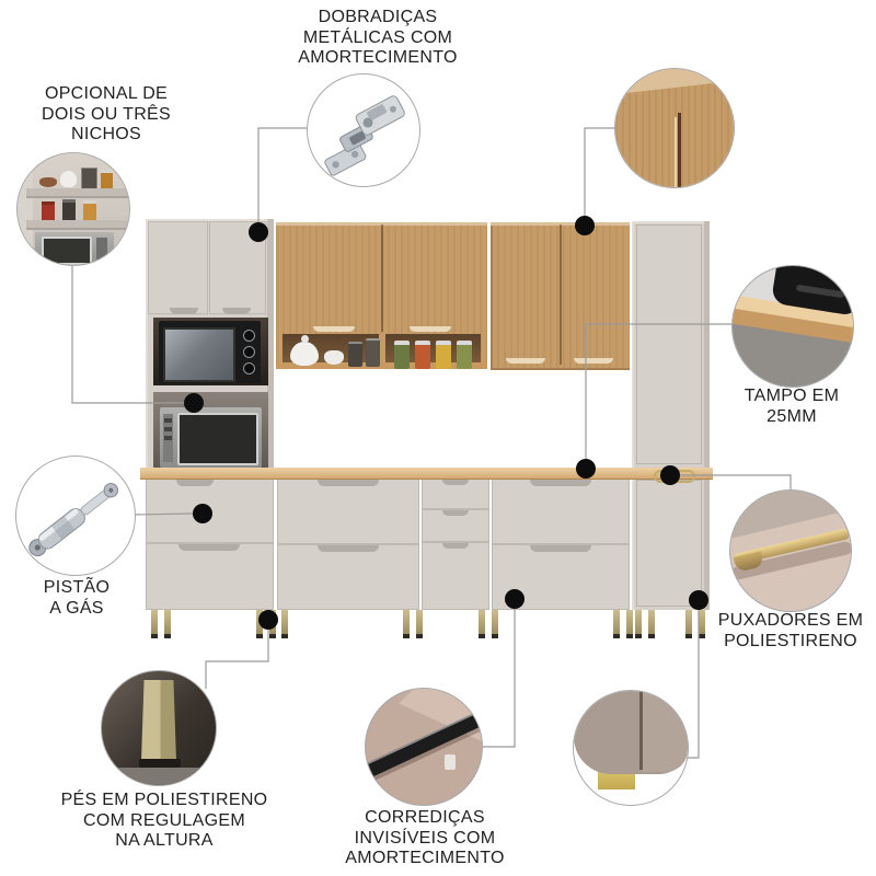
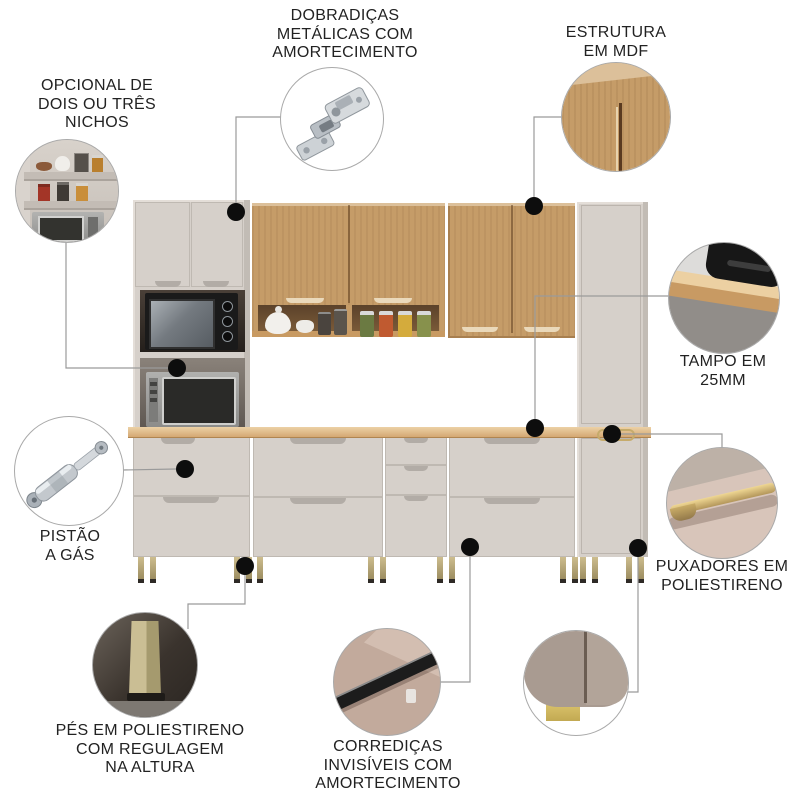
  OPCIONAL DE
  DOIS OU TRÊS
  NICHOS
  DOBRADIÇAS
  METÁLICAS COM
  AMORTECIMENTO
+ ESTRUTURA
+ EM MDF
  TAMPO EM
  25MM
  PISTÃO
  A GÁS
  PUXADORES EM
  POLIESTIRENO
  PÉS EM POLIESTIRENO
  COM REGULAGEM
  NA ALTURA
  CORREDIÇAS
  INVISÍVEIS COM
  AMORTECIMENTO
